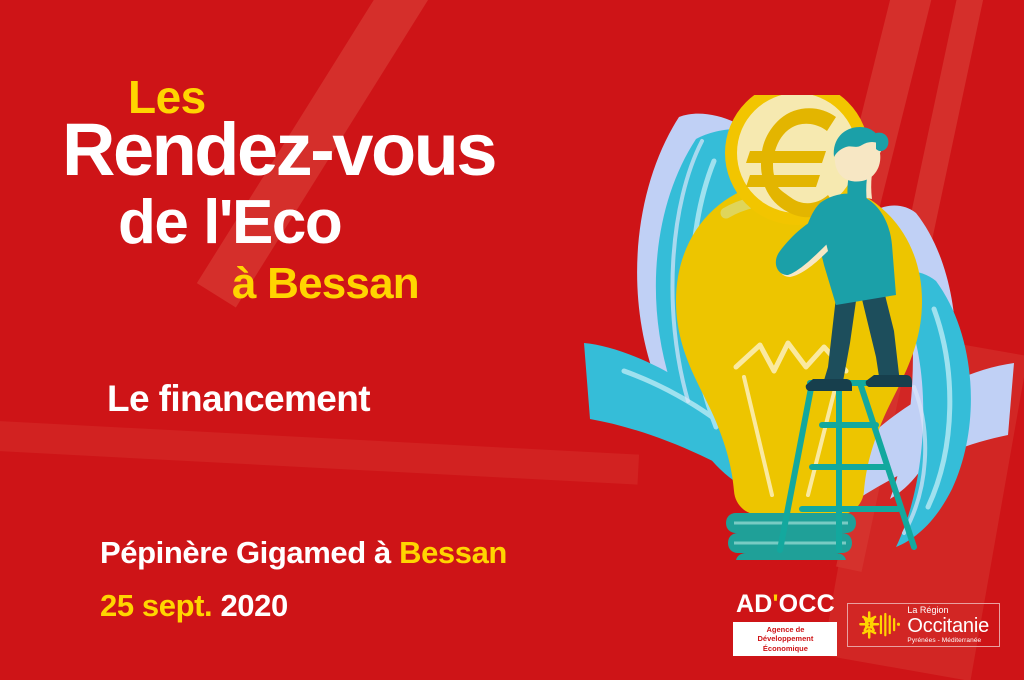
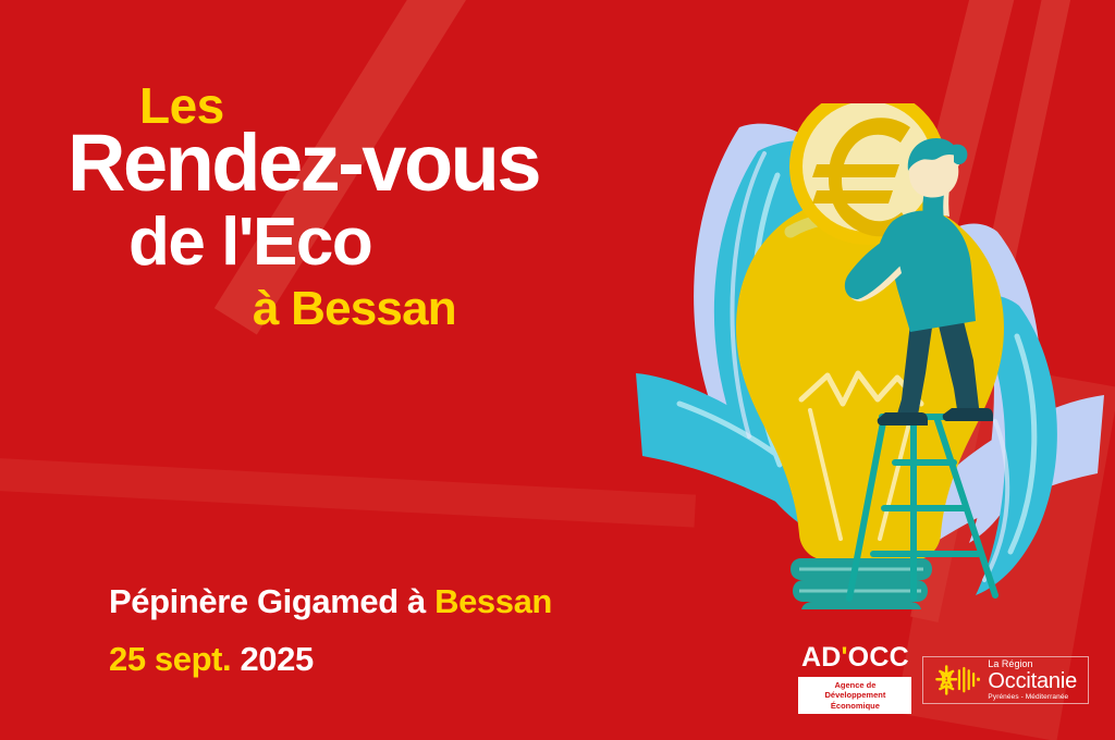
  Les
  Rendez-vous
  de l'Eco
  à Bessan
- Le financement
  Pépinère Gigamed à Bessan
- 25 sept. 2020
+ 25 sept. 2025
  AD'OCC
  Agence de Développement
  Économique
  La Région
  Occitanie
